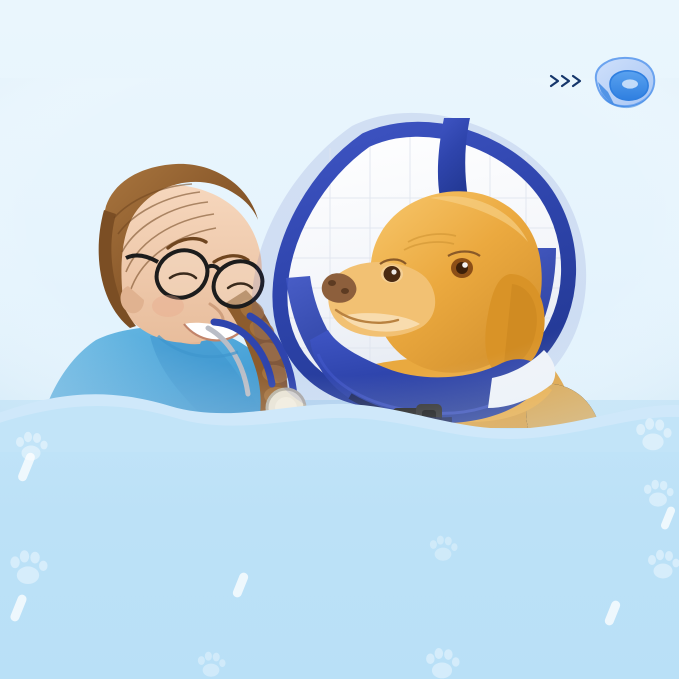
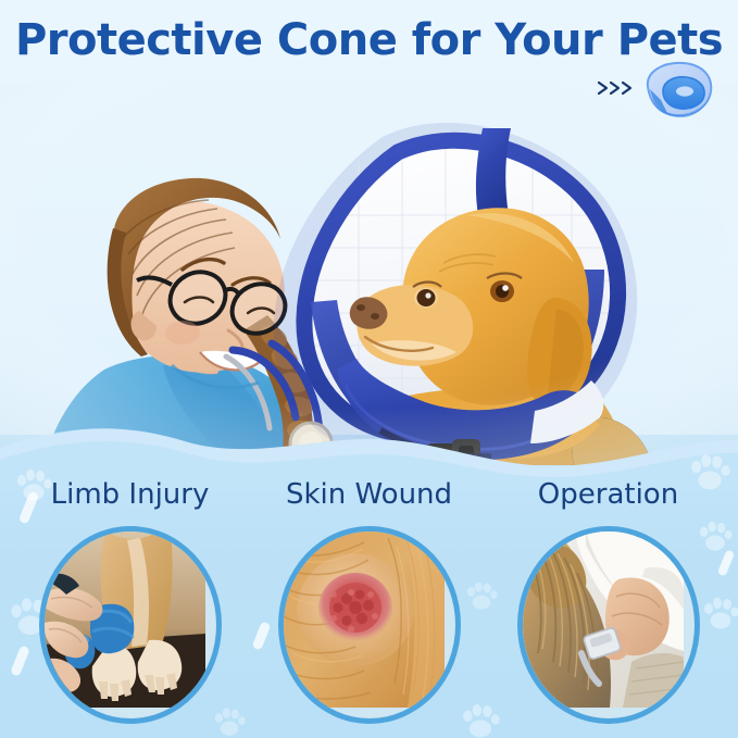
+ Protective Cone for Your Pets
+ Limb Injury
+ Skin Wound
+ Operation
